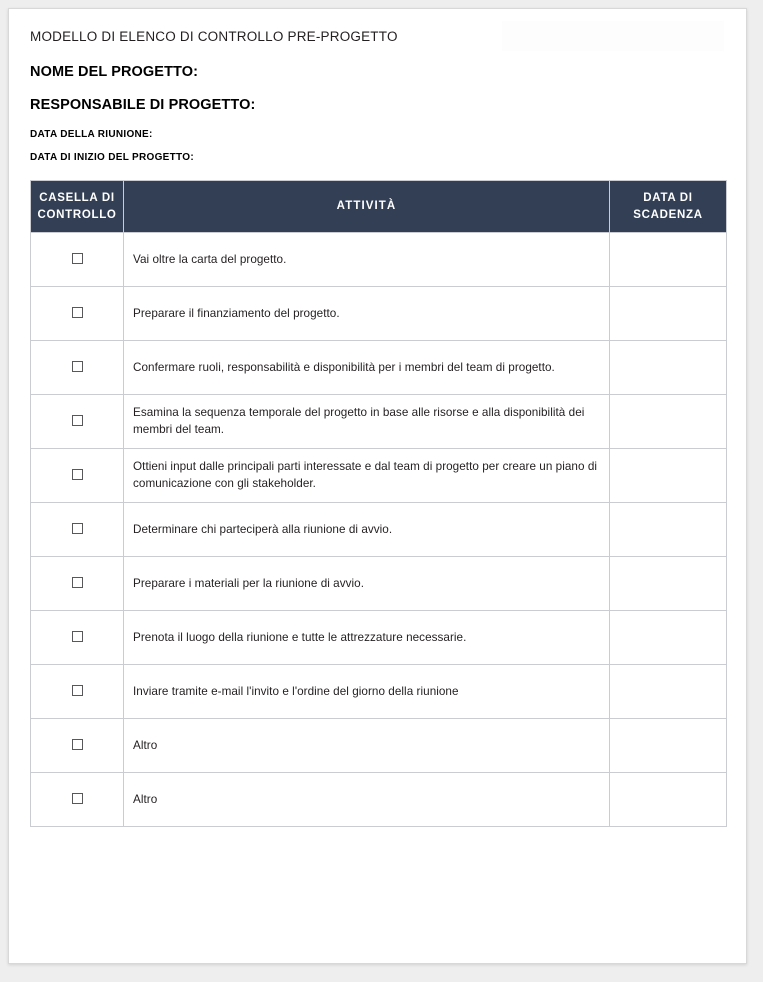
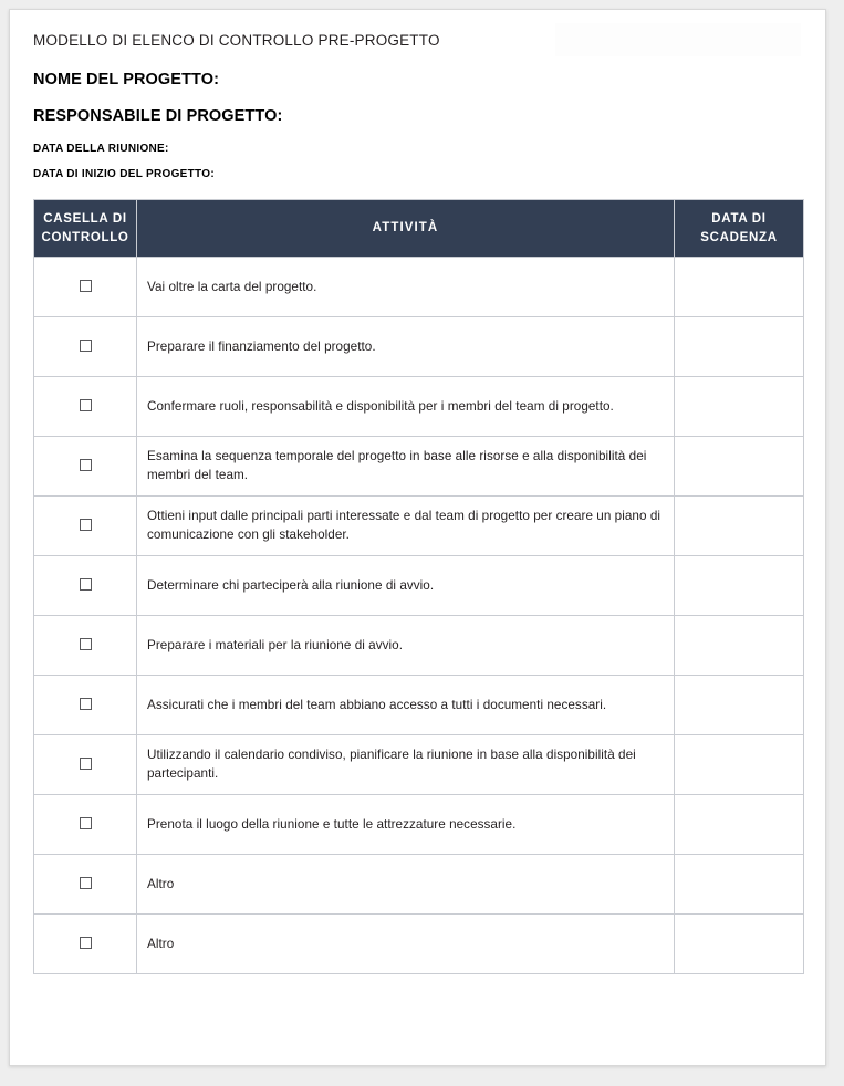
  MODELLO DI ELENCO DI CONTROLLO PRE-PROGETTO
  NOME DEL PROGETTO:
  RESPONSABILE DI PROGETTO:
  DATA DELLA RIUNIONE:
  DATA DI INIZIO DEL PROGETTO:
  CASELLA DI CONTROLLO	ATTIVITÀ	DATA DI SCADENZA
  	Vai oltre la carta del progetto.
  	Preparare il finanziamento del progetto.
  	Confermare ruoli, responsabilità e disponibilità per i membri del team di progetto.
  	Esamina la sequenza temporale del progetto in base alle risorse e alla disponibilità dei membri del team.
  	Ottieni input dalle principali parti interessate e dal team di progetto per creare un piano di comunicazione con gli stakeholder.
  	Determinare chi parteciperà alla riunione di avvio.
  	Preparare i materiali per la riunione di avvio.
+ 	Assicurati che i membri del team abbiano accesso a tutti i documenti necessari.
+ 	Utilizzando il calendario condiviso, pianificare la riunione in base alla disponibilità dei partecipanti.
  	Prenota il luogo della riunione e tutte le attrezzature necessarie.
- 	Inviare tramite e-mail l'invito e l'ordine del giorno della riunione
  	Altro
  	Altro
